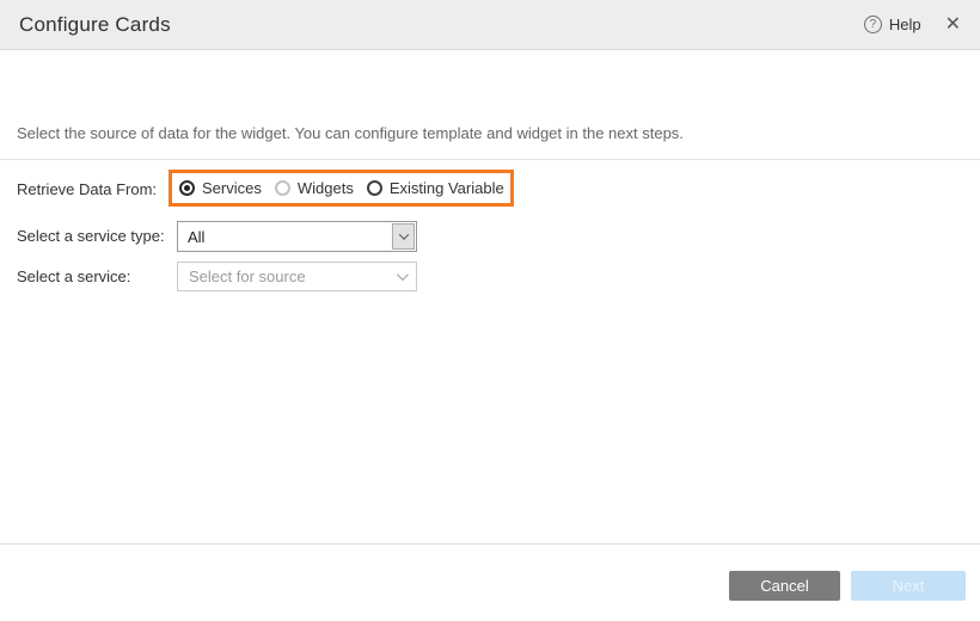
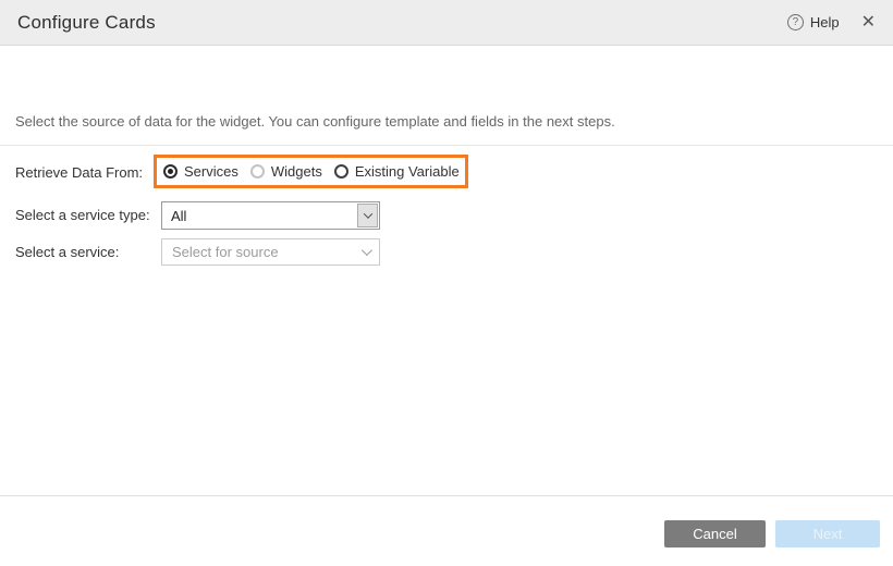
  Configure Cards
  ?
  Help
  ✕
- Select the source of data for the widget. You can configure template and widget in the next steps.
+ Select the source of data for the widget. You can configure template and fields in the next steps.
  Retrieve Data From:
  Services
  Widgets
  Existing Variable
  Select a service type:
  All
  Select a service:
  Select for source
  Cancel
  Next
